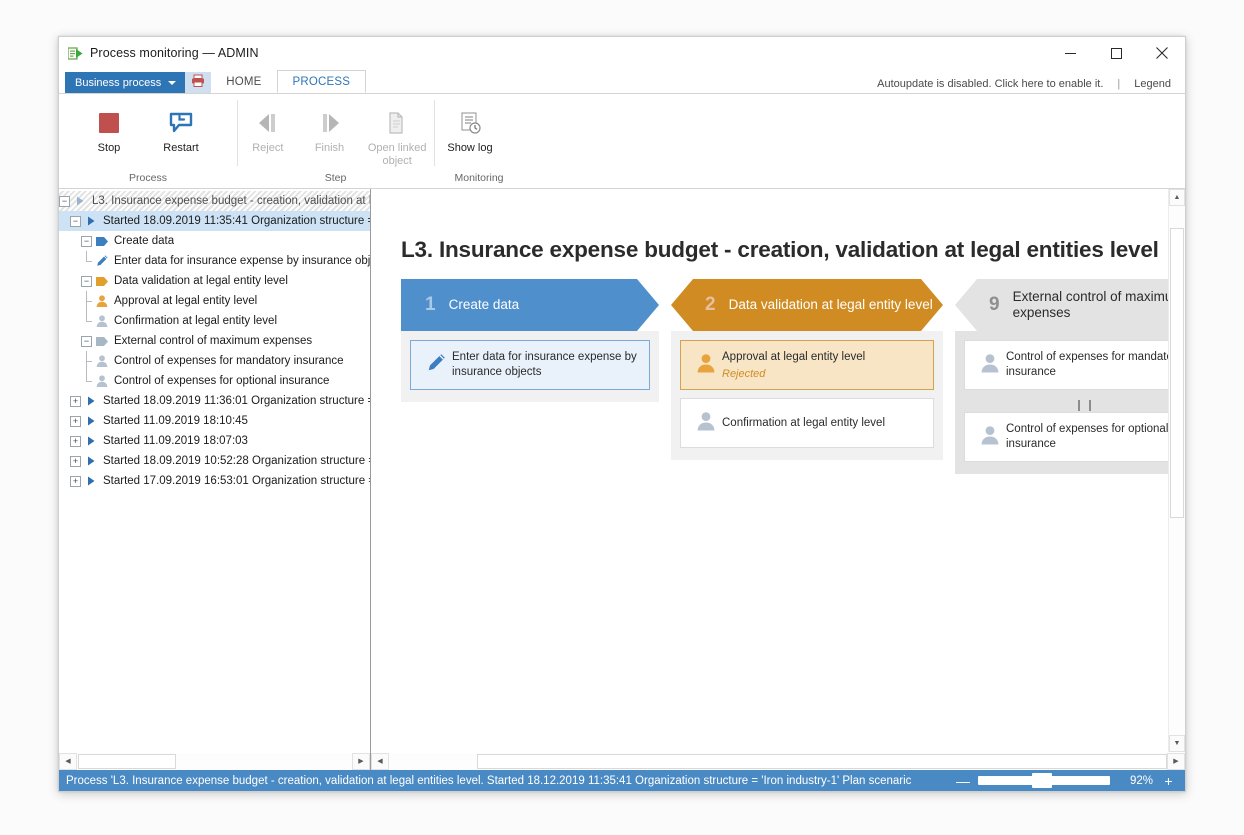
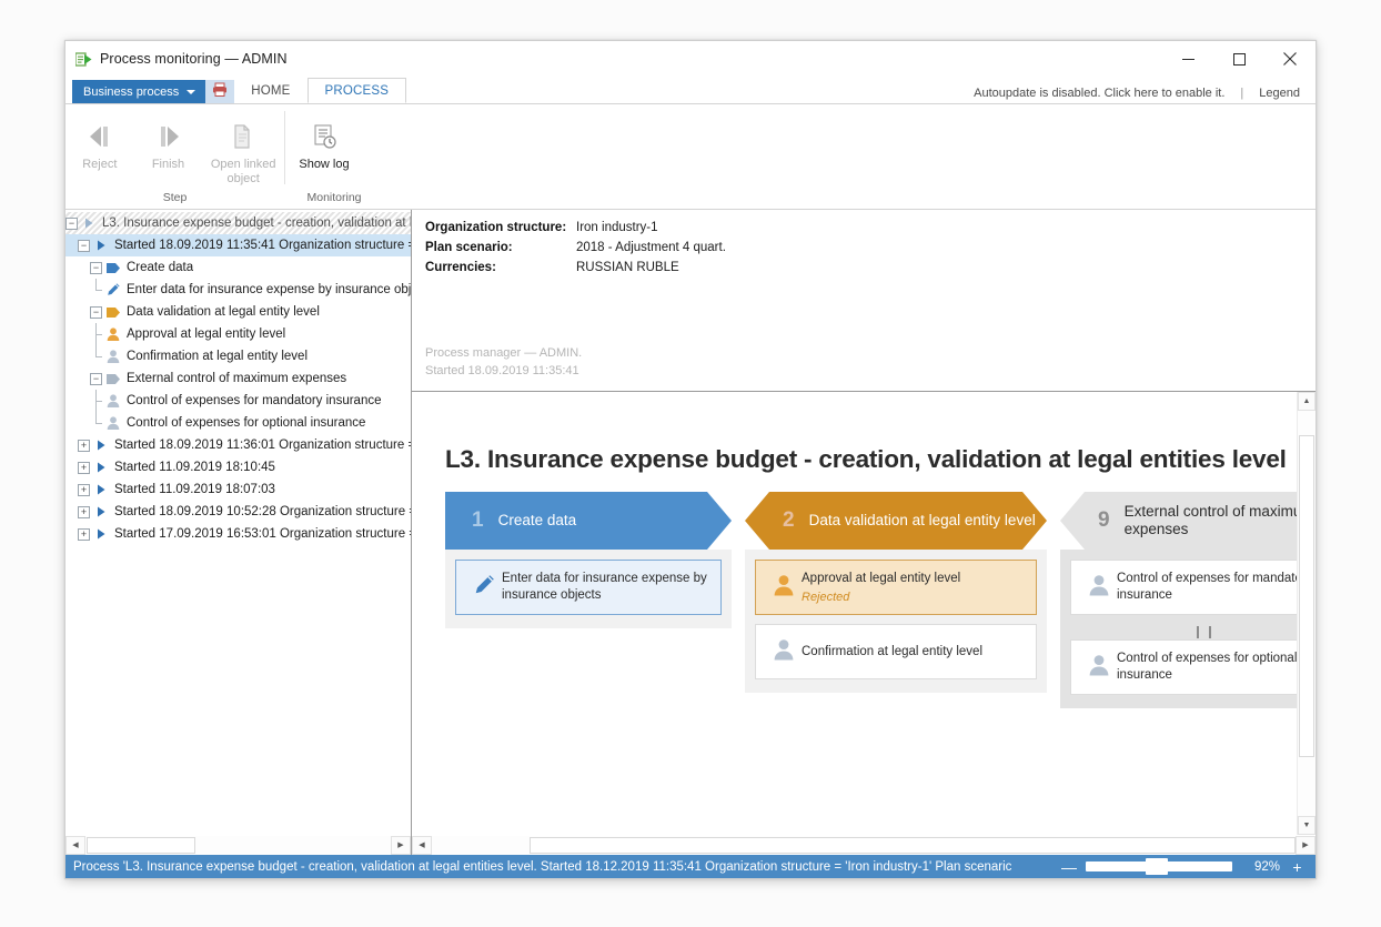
  Process monitoring — ADMIN
  Business process
  HOME
  PROCESS
  Autoupdate is disabled. Click here to enable it.
  |
  Legend
- Stop
- Restart
- Process
  Reject
  Finish
  Open linked object
  Step
  Show log
  Monitoring
  −
  L3. Insurance expense budget - creation, validation at
  −
  Started 18.09.2019 11:35:41 Organization structure
  −
  Create data
  Enter data for insurance expense by insurance obj
  −
  Data validation at legal entity level
  Approval at legal entity level
  Confirmation at legal entity level
  −
  External control of maximum expenses
  Control of expenses for mandatory insurance
  Control of expenses for optional insurance
  +
  Started 18.09.2019 11:36:01 Organization structure
  +
  Started 11.09.2019 18:10:45
  +
  Started 11.09.2019 18:07:03
  +
  Started 18.09.2019 10:52:28 Organization structure
  +
  Started 17.09.2019 16:53:01 Organization structure
+ Organization structure:
+ Iron industry-1
+ Plan scenario:
+ 2018 - Adjustment 4 quart.
+ Currencies:
+ RUSSIAN RUBLE
+ Process manager — ADMIN.
+ Started 18.09.2019 11:35:41
  L3. Insurance expense budget - creation, validation at legal entities level
  1
  Create data
  Enter data for insurance expense by insurance objects
  2
  Data validation at legal entity level
  Approval at legal entity level
  Rejected
  Confirmation at legal entity level
  9
  External control of maxim expenses
  Control of expenses for mandat insurance
  Control of expenses for optional insurance
  Process 'L3. Insurance expense budget - creation, validation at legal entities level. Started 18.12.2019 11:35:41 Organization structure = 'Iron industry-1' Plan scenaric
  —
  92%
  +
